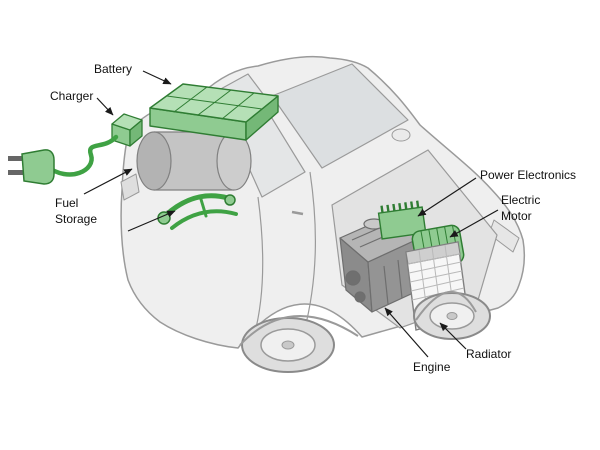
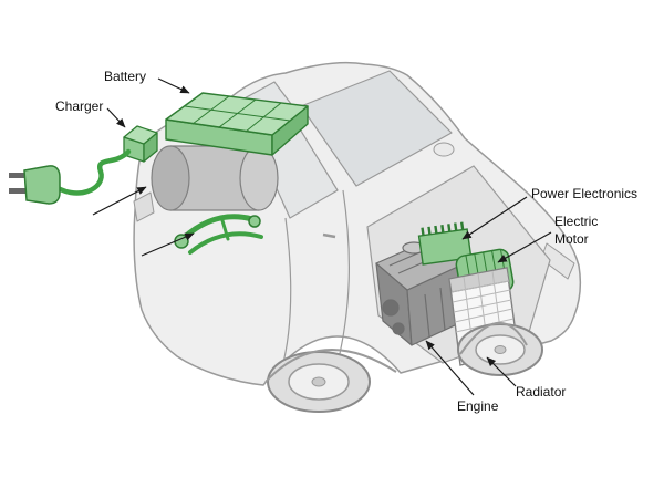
  Battery
  Charger
- Fuel Storage
  Power Electronics
  Electric Motor
  Engine
  Radiator
